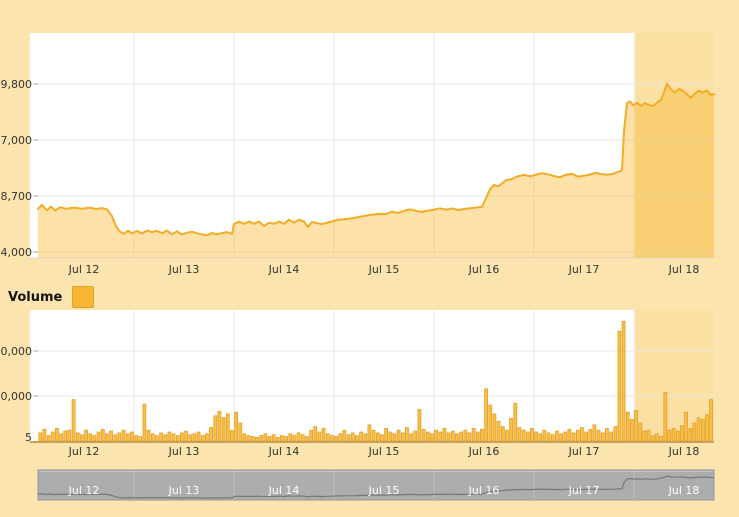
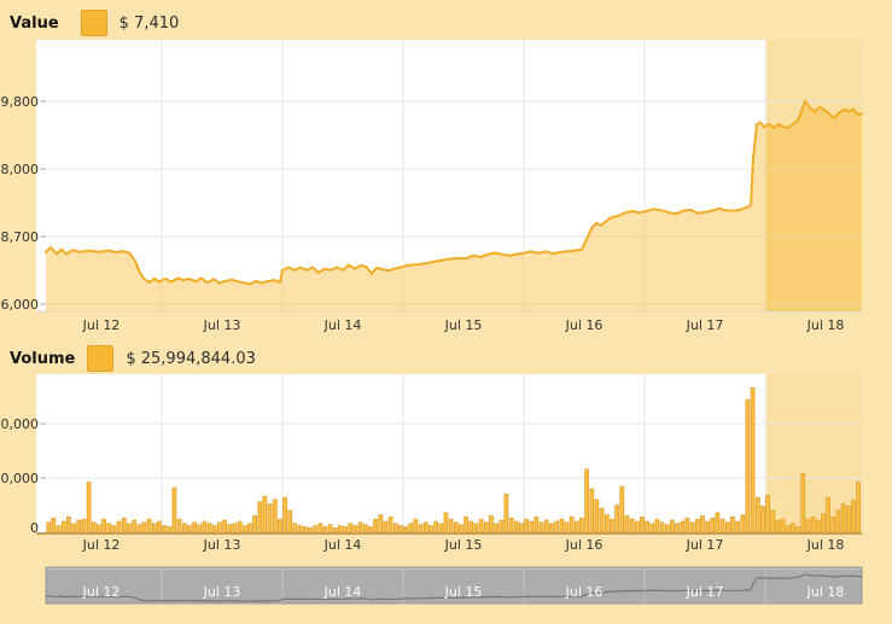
+ Value
+ $ 7,410
  Volume
+ $ 25,994,844.03
  9,800
- 7,000
+ 8,000
  8,700
- 4,000
+ 6,000
  Jul 12
  Jul 13
  Jul 14
  Jul 15
  Jul 16
  Jul 17
  Jul 18
- 5
+ 0
  Jul 12
  Jul 13
  Jul 14
  Jul 15
  Jul 16
  Jul 17
  Jul 18
  Jul 12
  Jul 13
  Jul 14
  Jul 15
  Jul 16
  Jul 17
  Jul 18
